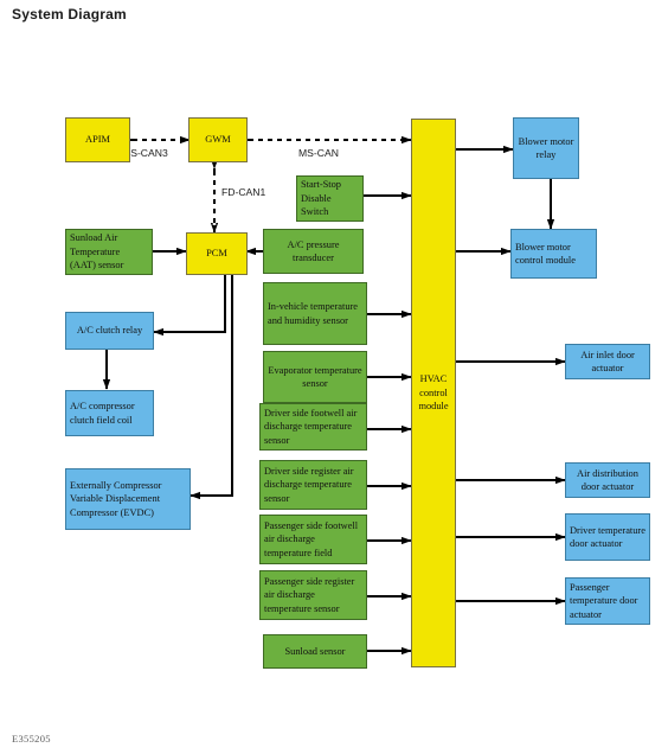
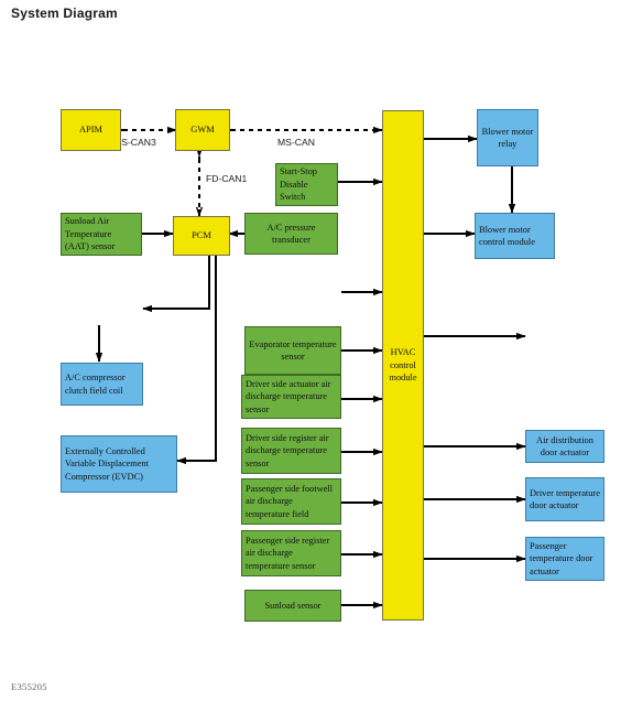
  System Diagram
  E355205
  S-CAN3
  MS-CAN
  FD-CAN1
  APIM
  GWM
  PCM
  HVAC control module
  Start-Stop Disable Switch
  A/C pressure transducer
  Sunload Air Temperature (AAT) sensor
- In-vehicle temperature and humidity sensor
  Evaporator temperature sensor
- Driver side footwell air discharge temperature sensor
+ Driver side actuator air discharge temperature sensor
  Driver side register air discharge temperature sensor
  Passenger side footwell air discharge temperature field
  Passenger side register air discharge temperature sensor
  Sunload sensor
- A/C clutch relay
  A/C compressor clutch field coil
- Externally Compressor Variable Displacement Compressor (EVDC)
+ Externally Controlled Variable Displacement Compressor (EVDC)
  Blower motor relay
  Blower motor control module
- Air inlet door actuator
  Air distribution door actuator
  Driver temperature door actuator
  Passenger temperature door actuator
